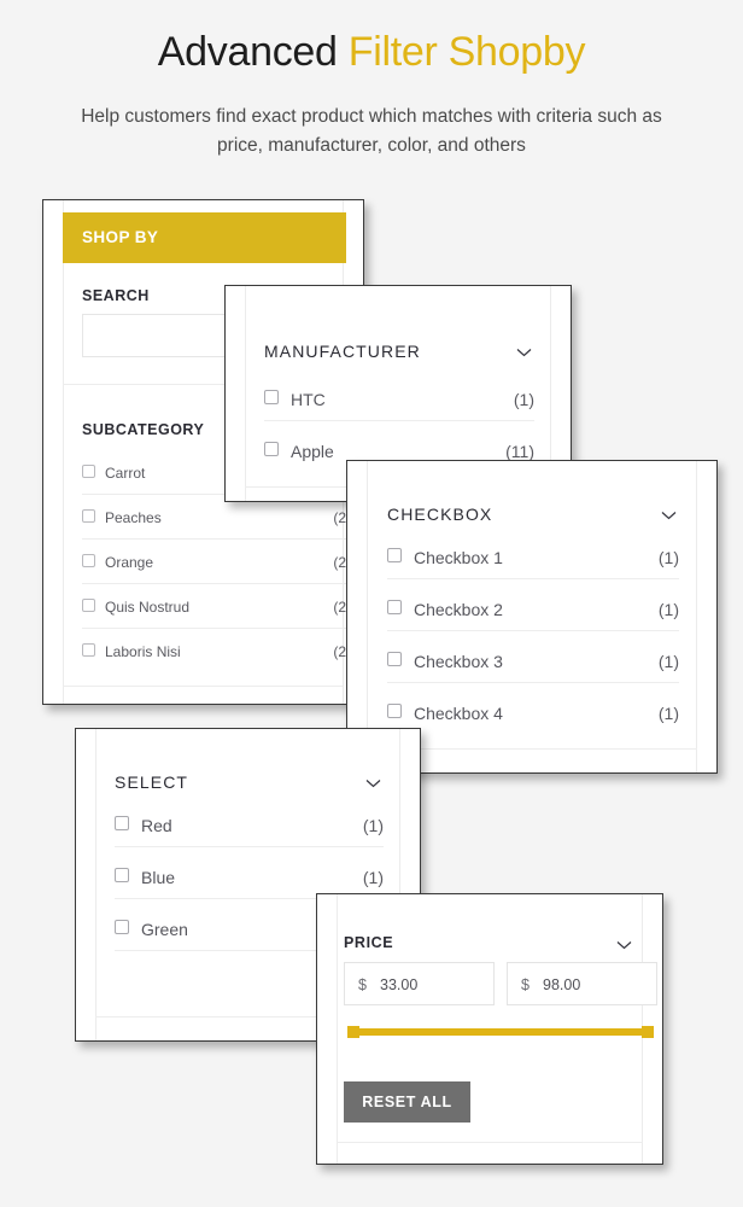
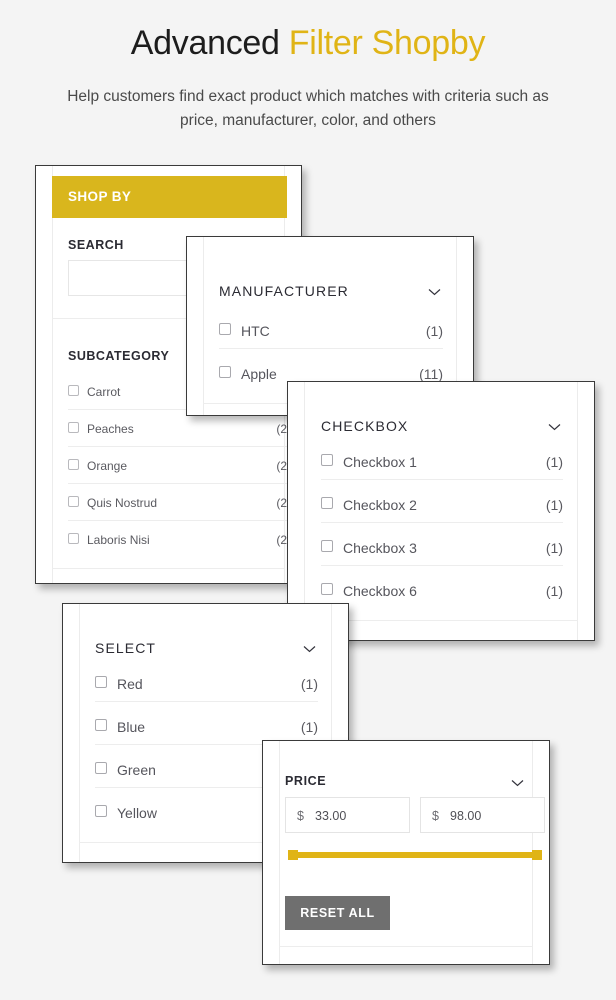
  Advanced Filter Shopby
  Help customers find exact product which matches with criteria such as price, manufacturer, color, and others
  SHOP BY
  SEARCH
  SUBCATEGORY
  Carrot
  Peaches
  (2
  Orange
  (2
  Quis Nostrud
  (2
  Laboris Nisi
  (2
  MANUFACTURER
  HTC
  (1)
  Apple
  (11)
  CHECKBOX
  Checkbox 1
  (1)
  Checkbox 2
  (1)
  Checkbox 3
  (1)
- Checkbox 4
+ Checkbox 6
  (1)
  SELECT
  Red
  (1)
  Blue
  (1)
  Green
+ Yellow
  PRICE
  $
  33.00
  $
  98.00
  RESET ALL
